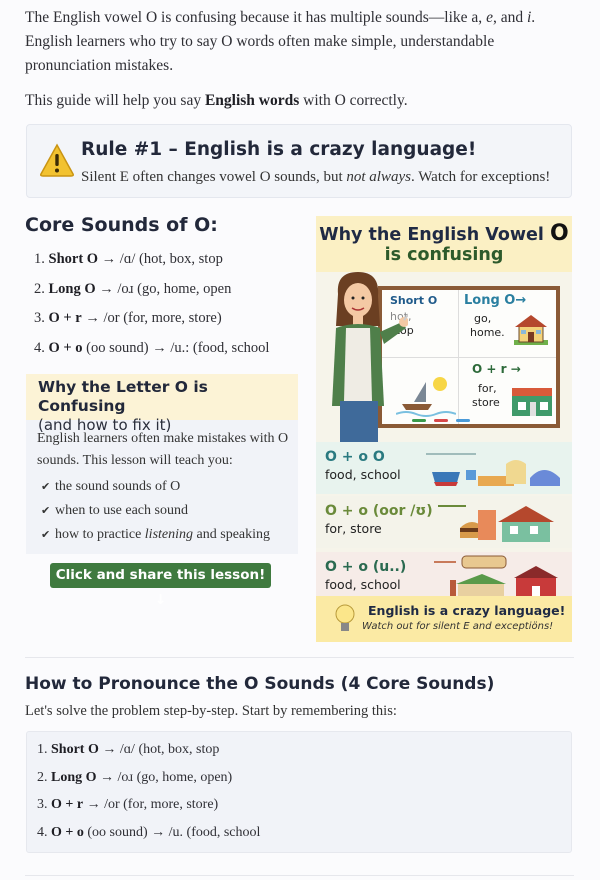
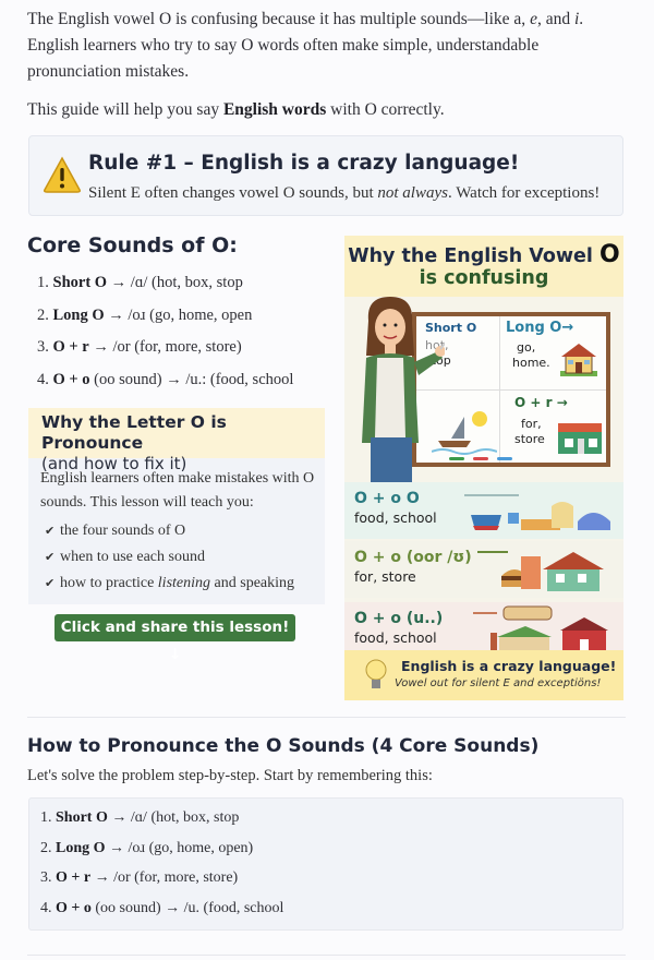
  The English vowel O is confusing because it has multiple sounds—like a, e, and i. English learners who try to say O words often make simple, understandable pronunciation mistakes.
  This guide will help you say English words with O correctly.
  Rule #1 – English is a crazy language!
  Silent E often changes vowel O sounds, but not always. Watch for exceptions!
  Core Sounds of O:
  1. Short O → /ɑ/ (hot, box, stop
  2. Long O → /oɹ (go, home, open
  3. O + r → /or (for, more, store)
  4. O + o (oo sound) → /u.: (food, school
- Why the Letter O is Confusing
+ Why the Letter O is Pronounce
  (and how to fix it)
  English learners often make mistakes with O sounds. This lesson will teach you:
- ✔ the sound sounds of O
+ ✔ the four sounds of O
  ✔ when to use each sound
  ✔ how to practice listening and speaking
  Click and share this lesson!
  Why the English Vowel O
  is confusing
  Short O
  ho,
  Long O→
  go,
  home.
  O + r →
  for,
  store
  O + o O
  food, school
  O + o (oor /ʊ)
  for, store
  O + o (u..)
  food, school
  English is a crazy language!
- Watch out for silent E and exceptiöns!
+ Vowel out for silent E and exceptiöns!
  How to Pronounce the O Sounds (4 Core Sounds)
  Let's solve the problem step-by-step. Start by remembering this:
  1. Short O → /ɑ/ (hot, box, stop
  2. Long O → /oɹ (go, home, open)
  3. O + r → /or (for, more, store)
  4. O + o (oo sound) → /u. (food, school
